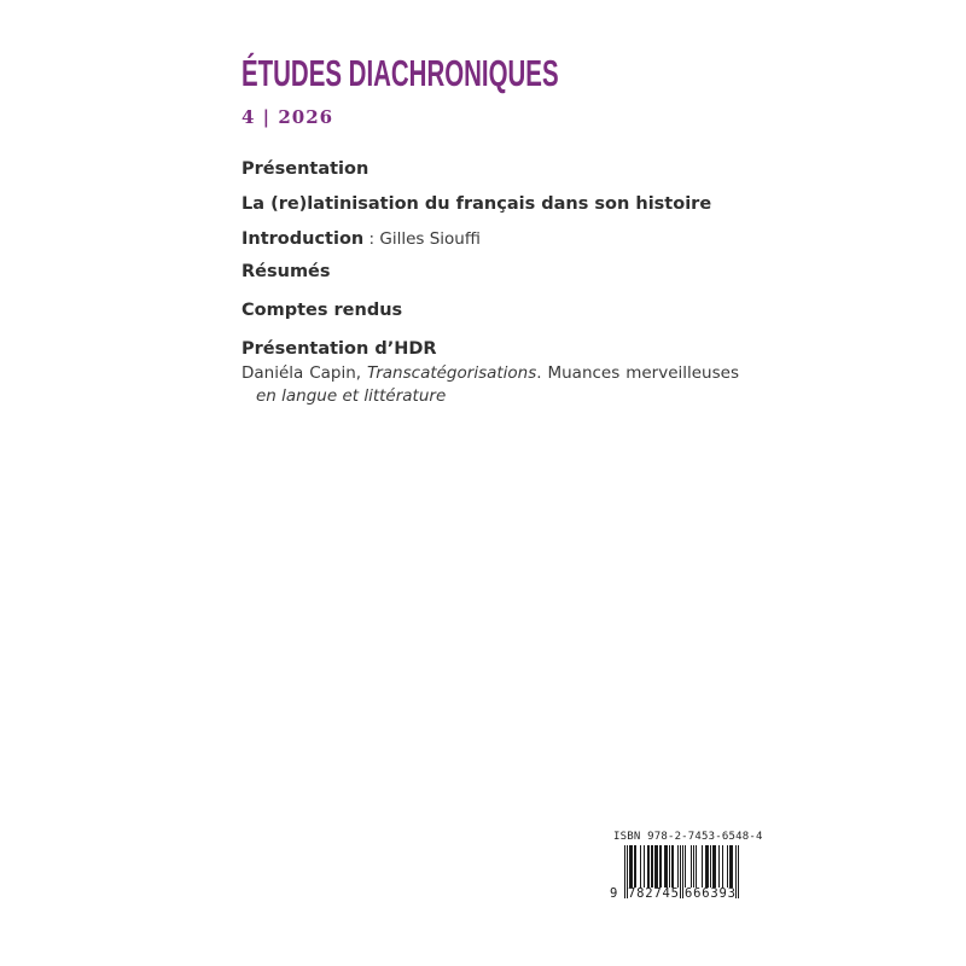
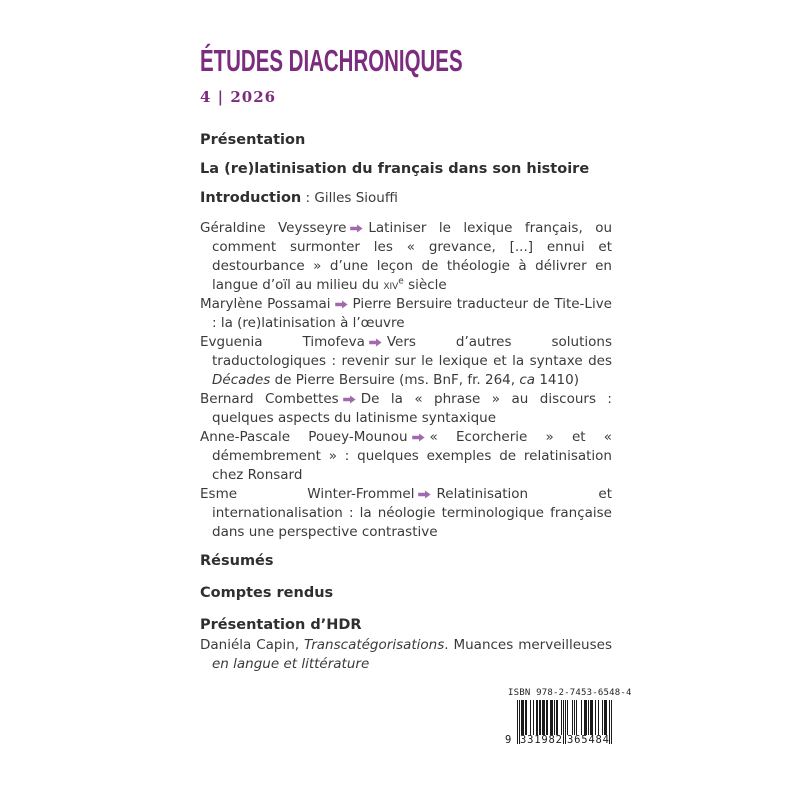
  ÉTUDES DIACHRONIQUES
  4 | 2026
  Présentation
  La (re)latinisation du français dans son histoire
  Introduction : Gilles Siouffi
+ Géraldine Veysseyre Latiniser le lexique français, ou comment surmonter les « grevance, [...] ennui et destourbance » d’une leçon de théologie à délivrer en langue d’oïl au milieu du xive siècle
+ Marylène Possamai Pierre Bersuire traducteur de Tite-Live : la (re)latinisation à l’œuvre
+ Evguenia Timofeva Vers d’autres solutions traductologiques : revenir sur le lexique et la syntaxe des Décades de Pierre Bersuire (ms. BnF, fr. 264, ca 1410)
+ Bernard Combettes De la « phrase » au discours : quelques aspects du latinisme syntaxique
+ Anne-Pascale Pouey-Mounou « Ecorcherie » et « démembrement » : quelques exemples de relatinisation chez Ronsard
+ Esme Winter-Frommel Relatinisation et internationalisation : la néologie terminologique française dans une perspective contrastive
  Résumés
  Comptes rendus
  Présentation d’HDR
  Daniéla Capin, Transcatégorisations. Muances merveilleuses en langue et littérature
  ISBN 978-2-7453-6548-4
  9
- 782745
+ 331982
- 666393
+ 365484
